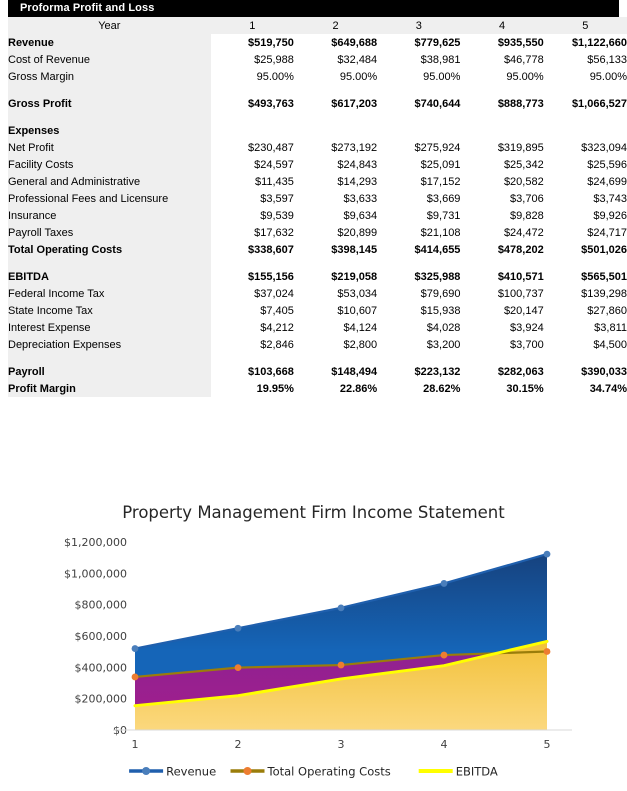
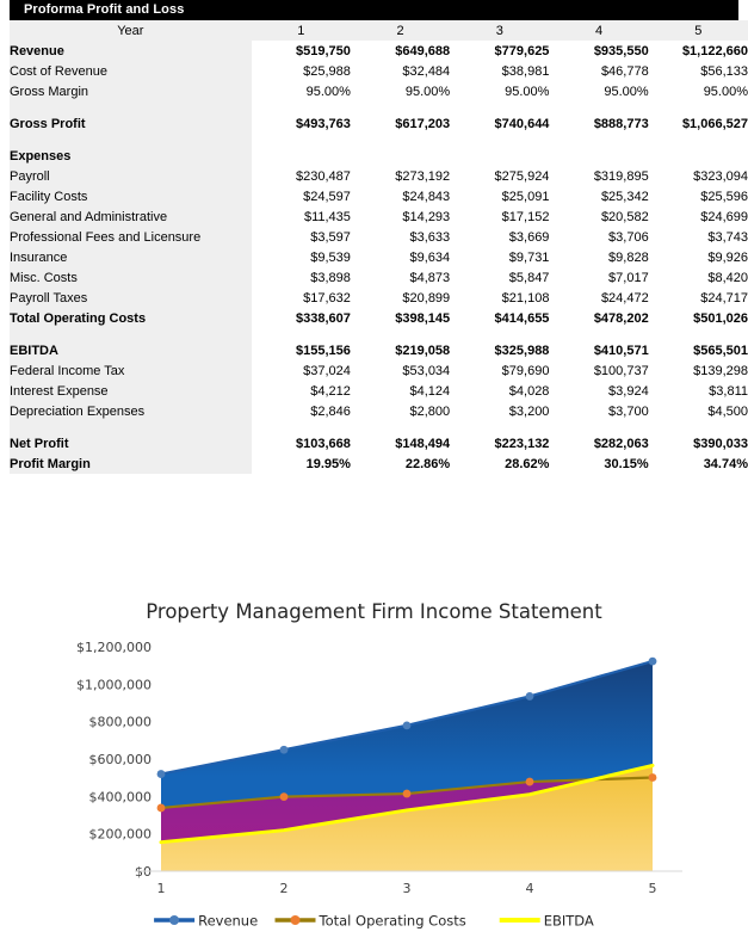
  Proforma Profit and Loss
  Year	1	2	3	4	5
  Revenue	$519,750	$649,688	$779,625	$935,550	$1,122,660
  Cost of Revenue	$25,988	$32,484	$38,981	$46,778	$56,133
  Gross Margin	95.00%	95.00%	95.00%	95.00%	95.00%
  Gross Profit	$493,763	$617,203	$740,644	$888,773	$1,066,527
  Expenses
- Net Profit	$230,487	$273,192	$275,924	$319,895	$323,094
+ Payroll	$230,487	$273,192	$275,924	$319,895	$323,094
  Facility Costs	$24,597	$24,843	$25,091	$25,342	$25,596
  General and Administrative	$11,435	$14,293	$17,152	$20,582	$24,699
  Professional Fees and Licensure	$3,597	$3,633	$3,669	$3,706	$3,743
  Insurance	$9,539	$9,634	$9,731	$9,828	$9,926
+ Misc. Costs	$3,898	$4,873	$5,847	$7,017	$8,420
  Payroll Taxes	$17,632	$20,899	$21,108	$24,472	$24,717
  Total Operating Costs	$338,607	$398,145	$414,655	$478,202	$501,026
  EBITDA	$155,156	$219,058	$325,988	$410,571	$565,501
  Federal Income Tax	$37,024	$53,034	$79,690	$100,737	$139,298
- State Income Tax	$7,405	$10,607	$15,938	$20,147	$27,860
  Interest Expense	$4,212	$4,124	$4,028	$3,924	$3,811
  Depreciation Expenses	$2,846	$2,800	$3,200	$3,700	$4,500
- Payroll	$103,668	$148,494	$223,132	$282,063	$390,033
+ Net Profit	$103,668	$148,494	$223,132	$282,063	$390,033
  Profit Margin	19.95%	22.86%	28.62%	30.15%	34.74%
  Property Management Firm Income Statement
  $200,000
  $400,000
  $600,000
  $800,000
  $1,000,000
  $1,200,000
  1
  2
  3
  4
  5
  Revenue
  Total Operating Costs
  EBITDA
